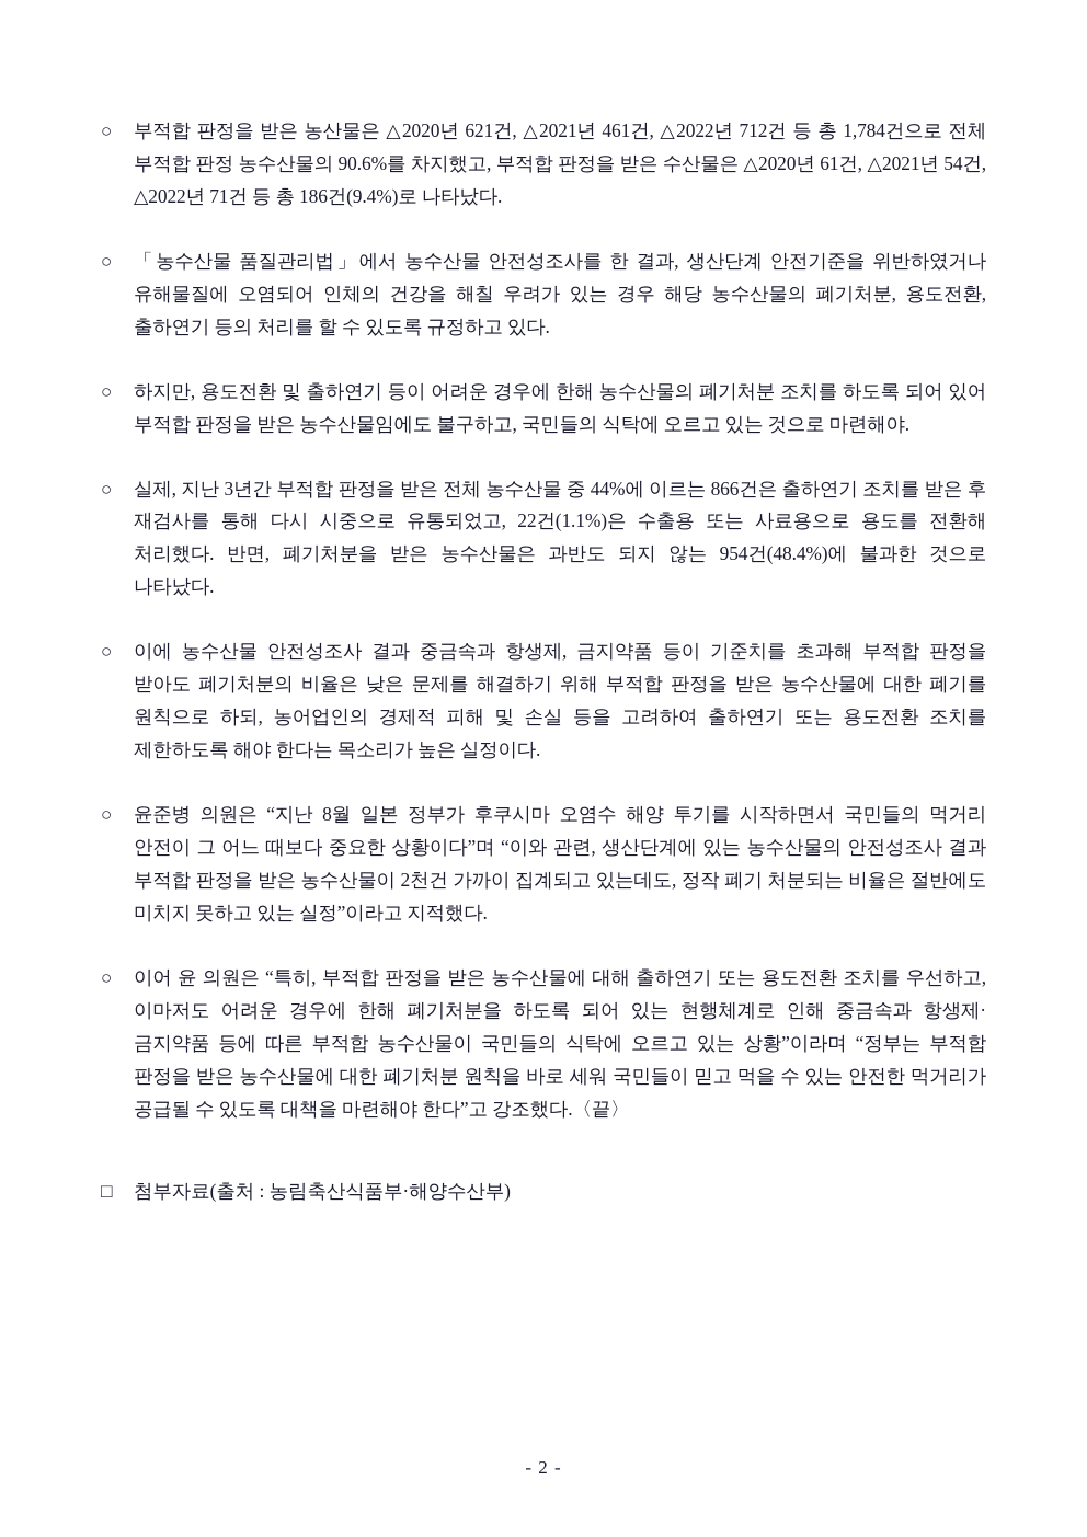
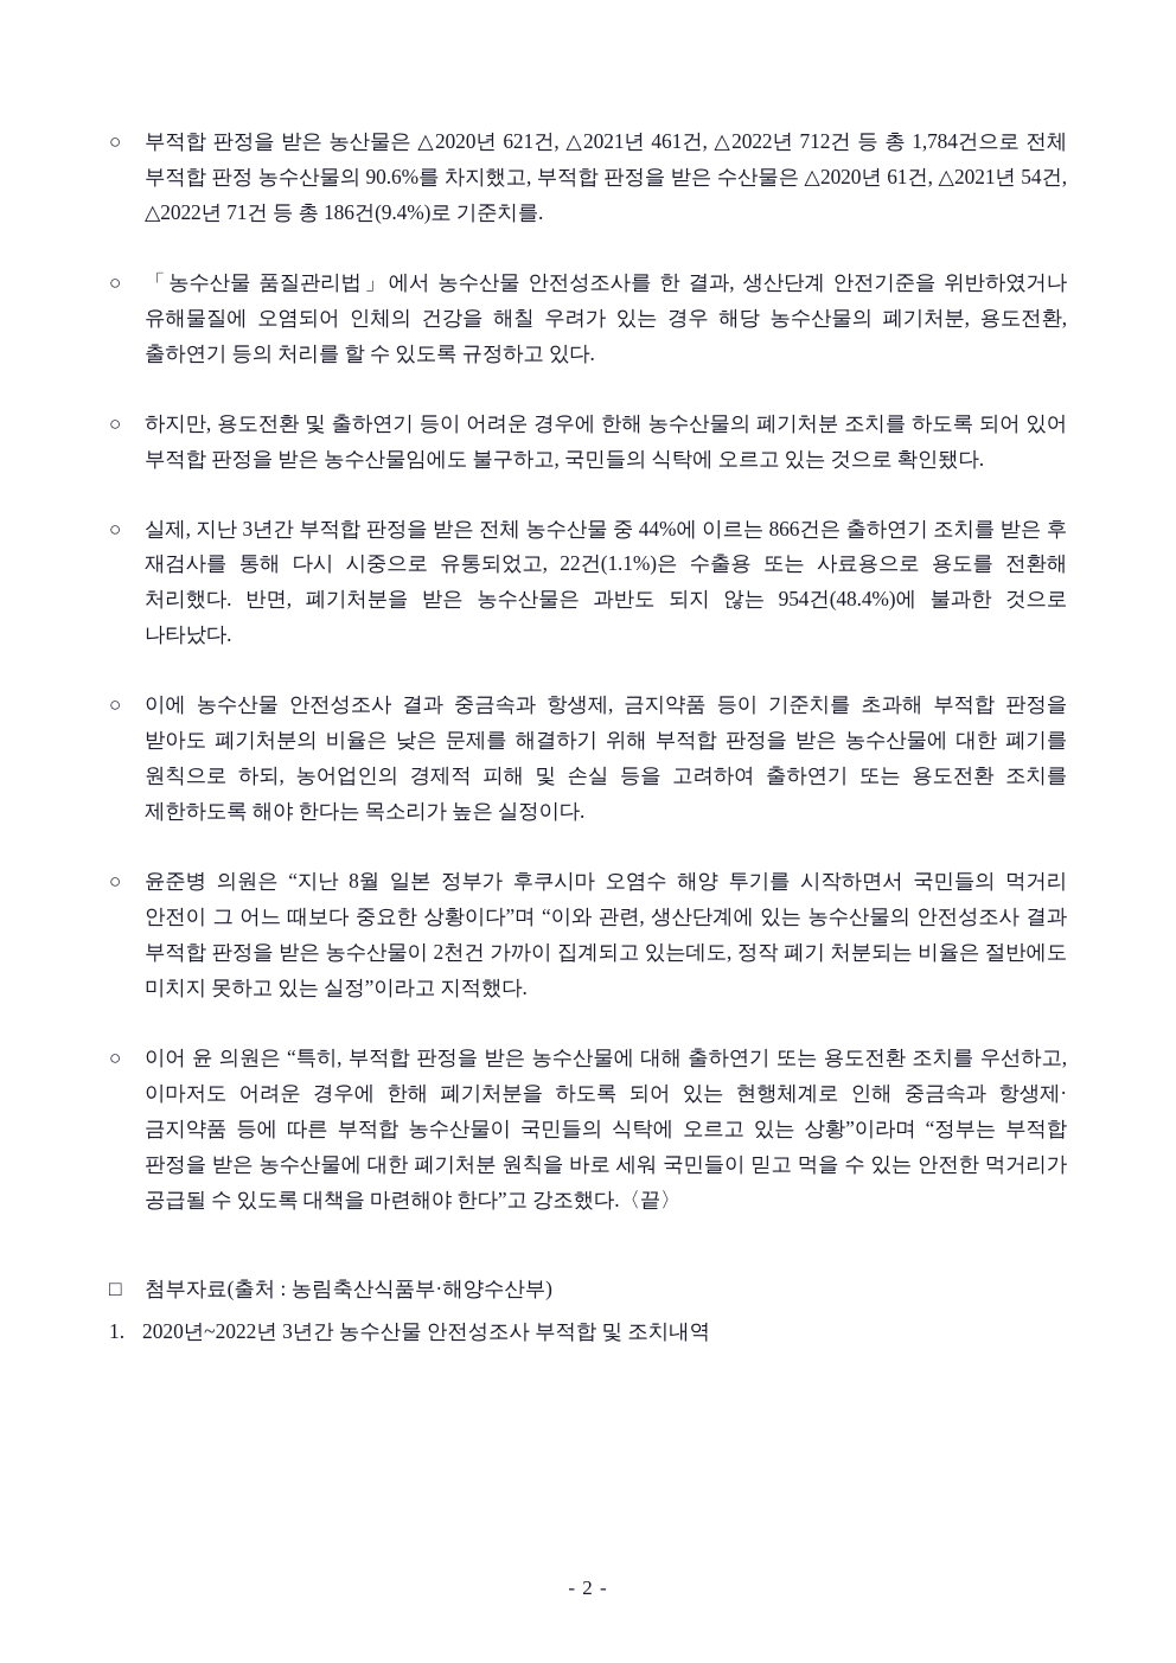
  ○
- 부적합 판정을 받은 농산물은 △2020년 621건, △2021년 461건, △2022년 712건 등 총 1,784건으로 전체 부적합 판정 농수산물의 90.6%를 차지했고, 부적합 판정을 받은 수산물은 △2020년 61건, △2021년 54건, △2022년 71건 등 총 186건(9.4%)로 나타났다.
+ 부적합 판정을 받은 농산물은 △2020년 621건, △2021년 461건, △2022년 712건 등 총 1,784건으로 전체 부적합 판정 농수산물의 90.6%를 차지했고, 부적합 판정을 받은 수산물은 △2020년 61건, △2021년 54건, △2022년 71건 등 총 186건(9.4%)로 기준치를.
  ○
  「농수산물 품질관리법」에서 농수산물 안전성조사를 한 결과, 생산단계 안전기준을 위반하였거나 유해물질에 오염되어 인체의 건강을 해칠 우려가 있는 경우 해당 농수산물의 폐기처분, 용도전환, 출하연기 등의 처리를 할 수 있도록 규정하고 있다.
  ○
- 하지만, 용도전환 및 출하연기 등이 어려운 경우에 한해 농수산물의 폐기처분 조치를 하도록 되어 있어 부적합 판정을 받은 농수산물임에도 불구하고, 국민들의 식탁에 오르고 있는 것으로 마련해야.
+ 하지만, 용도전환 및 출하연기 등이 어려운 경우에 한해 농수산물의 폐기처분 조치를 하도록 되어 있어 부적합 판정을 받은 농수산물임에도 불구하고, 국민들의 식탁에 오르고 있는 것으로 확인됐다.
  ○
  실제, 지난 3년간 부적합 판정을 받은 전체 농수산물 중 44%에 이르는 866건은 출하연기 조치를 받은 후 재검사를 통해 다시 시중으로 유통되었고, 22건(1.1%)은 수출용 또는 사료용으로 용도를 전환해 처리했다. 반면, 폐기처분을 받은 농수산물은 과반도 되지 않는 954건(48.4%)에 불과한 것으로 나타났다.
  ○
  이에 농수산물 안전성조사 결과 중금속과 항생제, 금지약품 등이 기준치를 초과해 부적합 판정을 받아도 폐기처분의 비율은 낮은 문제를 해결하기 위해 부적합 판정을 받은 농수산물에 대한 폐기를 원칙으로 하되, 농어업인의 경제적 피해 및 손실 등을 고려하여 출하연기 또는 용도전환 조치를 제한하도록 해야 한다는 목소리가 높은 실정이다.
  ○
  윤준병 의원은 “지난 8월 일본 정부가 후쿠시마 오염수 해양 투기를 시작하면서 국민들의 먹거리 안전이 그 어느 때보다 중요한 상황이다”며 “이와 관련, 생산단계에 있는 농수산물의 안전성조사 결과 부적합 판정을 받은 농수산물이 2천건 가까이 집계되고 있는데도, 정작 폐기 처분되는 비율은 절반에도 미치지 못하고 있는 실정”이라고 지적했다.
  ○
  이어 윤 의원은 “특히, 부적합 판정을 받은 농수산물에 대해 출하연기 또는 용도전환 조치를 우선하고, 이마저도 어려운 경우에 한해 폐기처분을 하도록 되어 있는 현행체계로 인해 중금속과 항생제·금지약품 등에 따른 부적합 농수산물이 국민들의 식탁에 오르고 있는 상황”이라며 “정부는 부적합 판정을 받은 농수산물에 대한 폐기처분 원칙을 바로 세워 국민들이 믿고 먹을 수 있는 안전한 먹거리가 공급될 수 있도록 대책을 마련해야 한다”고 강조했다.〈끝〉
  □
  첨부자료(출처 : 농림축산식품부·해양수산부)
+ 1.
+ 2020년~2022년 3년간 농수산물 안전성조사 부적합 및 조치내역
  - 2 -
